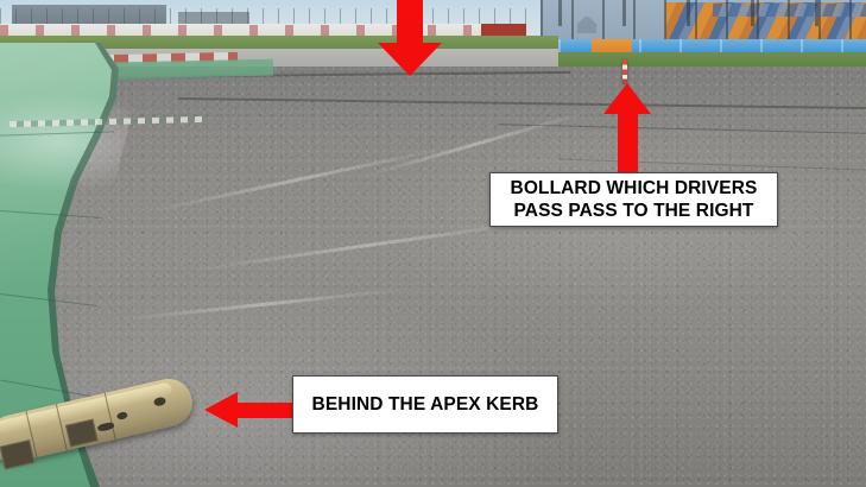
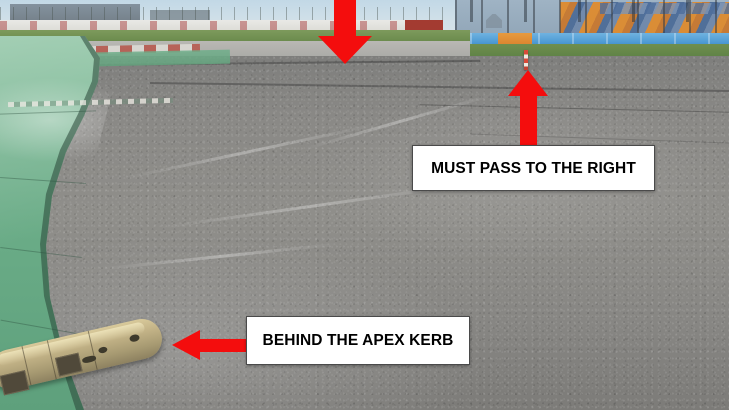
- BOLLARD WHICH DRIVERS
- PASS PASS TO THE RIGHT
+ MUST PASS TO THE RIGHT
  BEHIND THE APEX KERB
